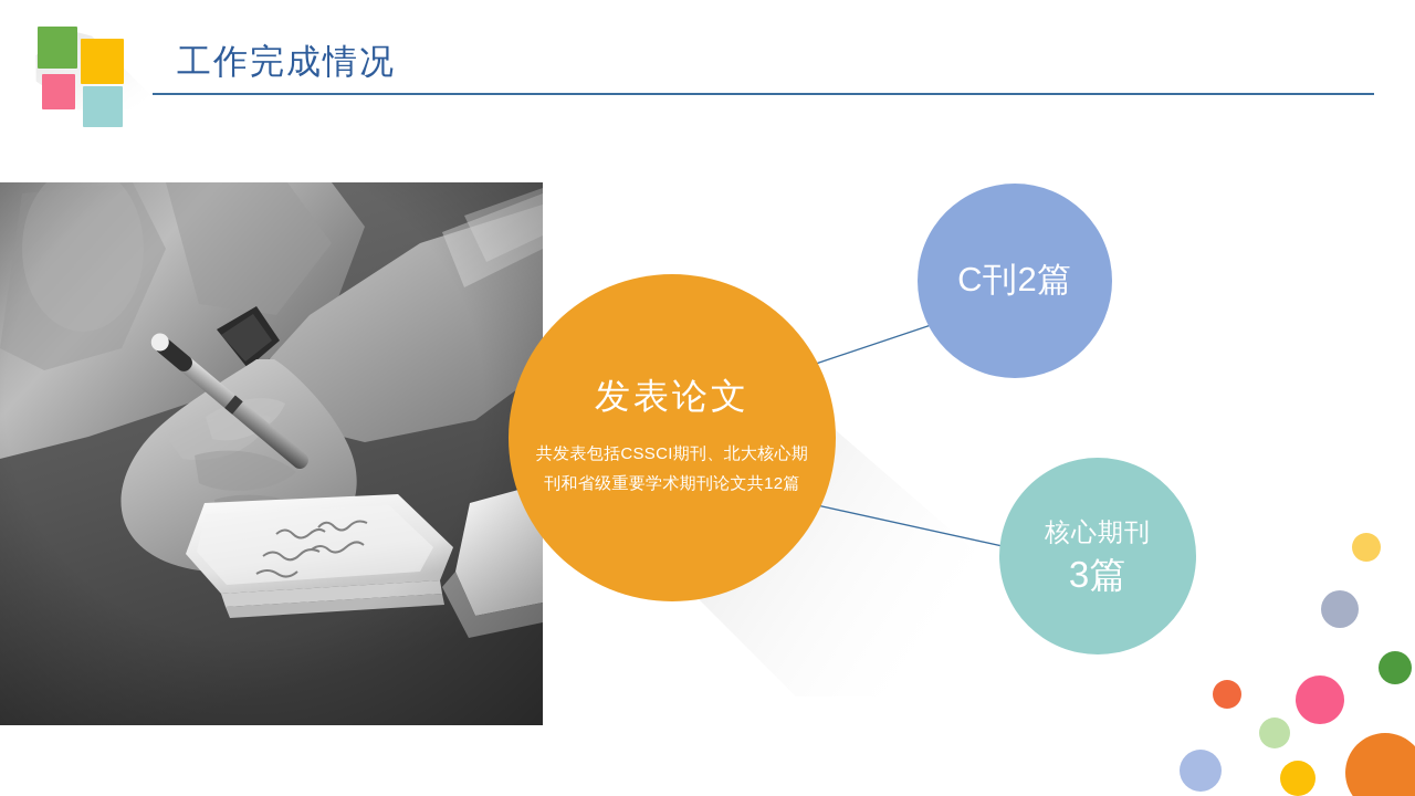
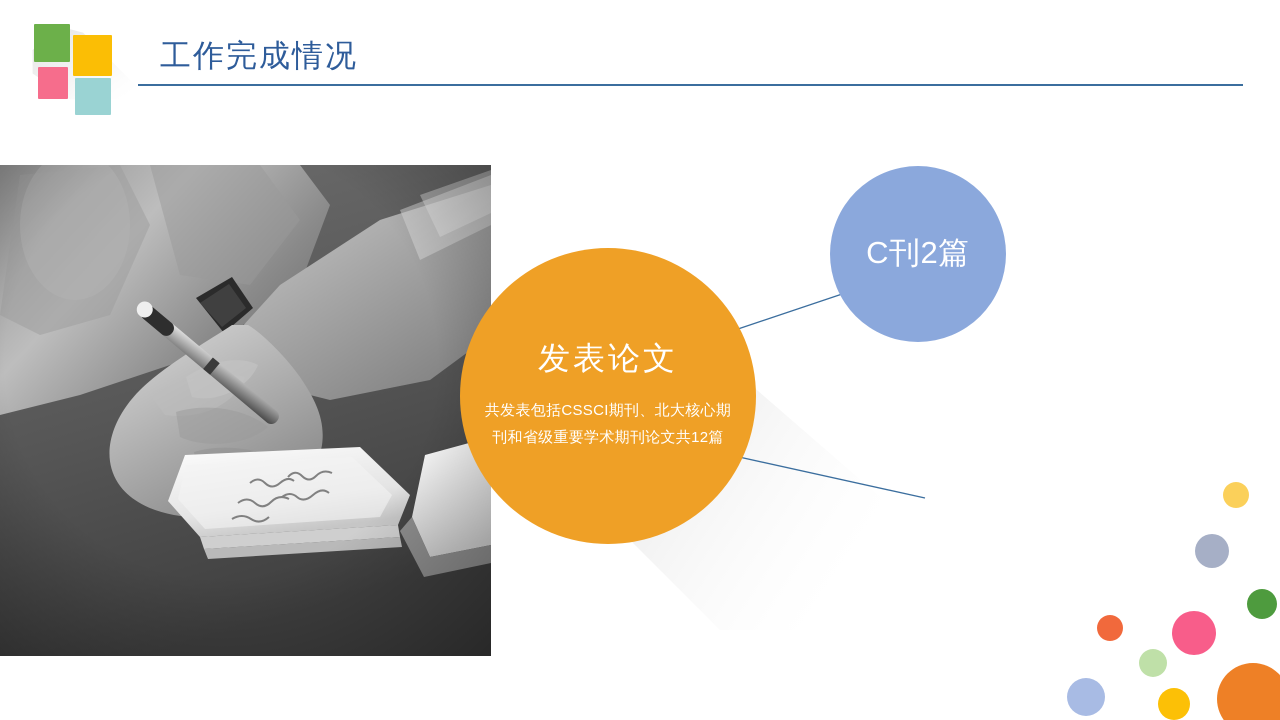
  工作完成情况
  发表论文
  共发表包括CSSCI期刊、北大核心期刊和省级重要学术期刊论文共12篇
  C刊2篇
- 核心期刊
- 3篇
